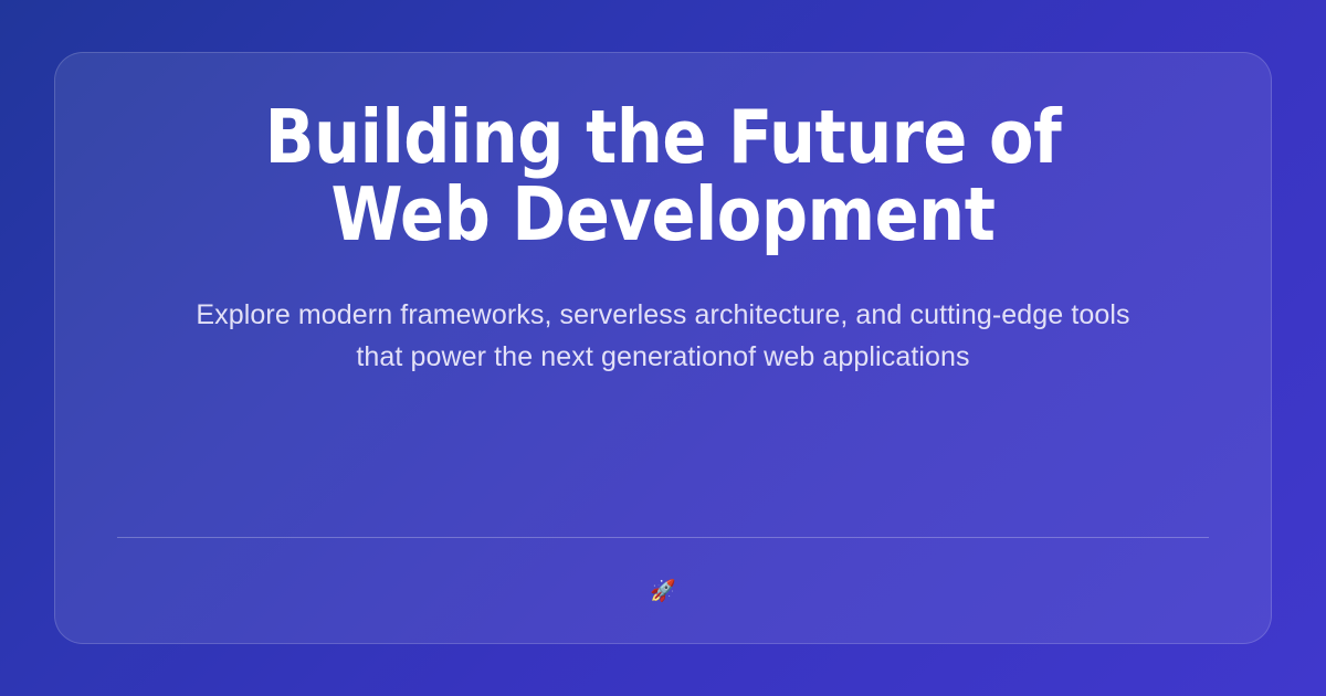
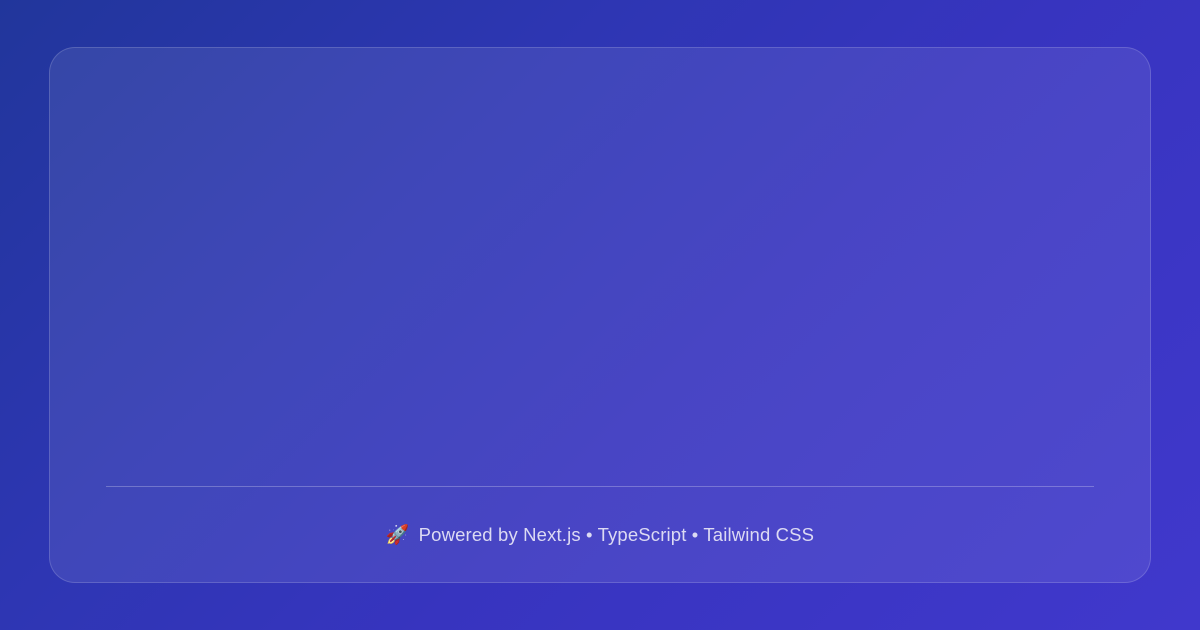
- Building the Future of Web Development
- Explore modern frameworks, serverless architecture, and cutting-edge tools that power the next generationof web applications
  🚀
+ Powered by Next.js • TypeScript • Tailwind CSS
